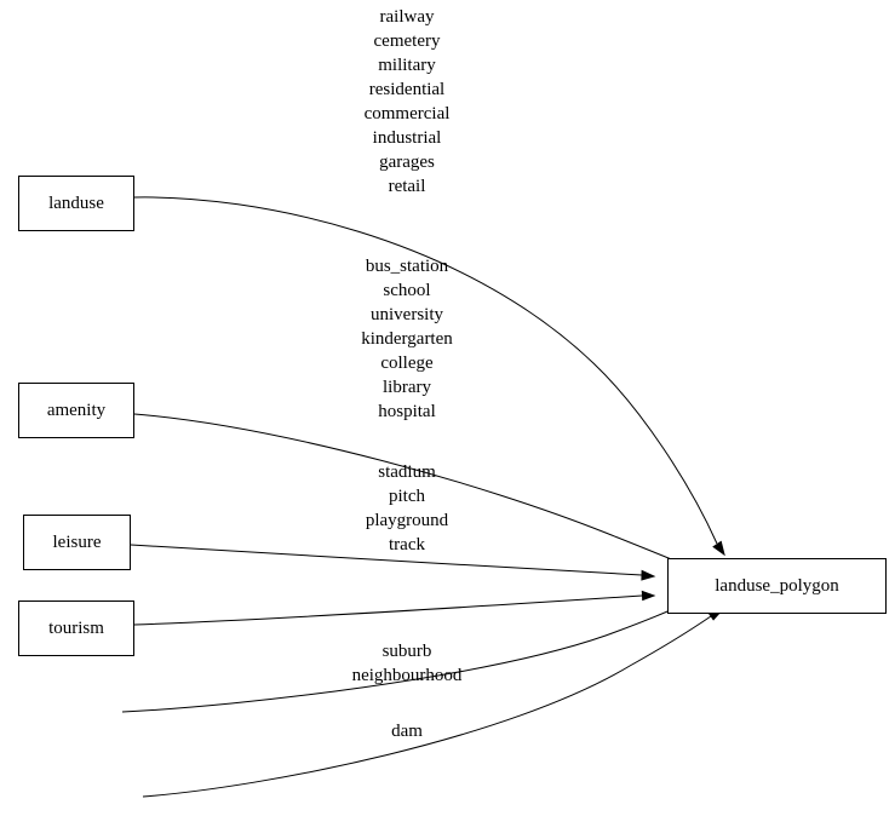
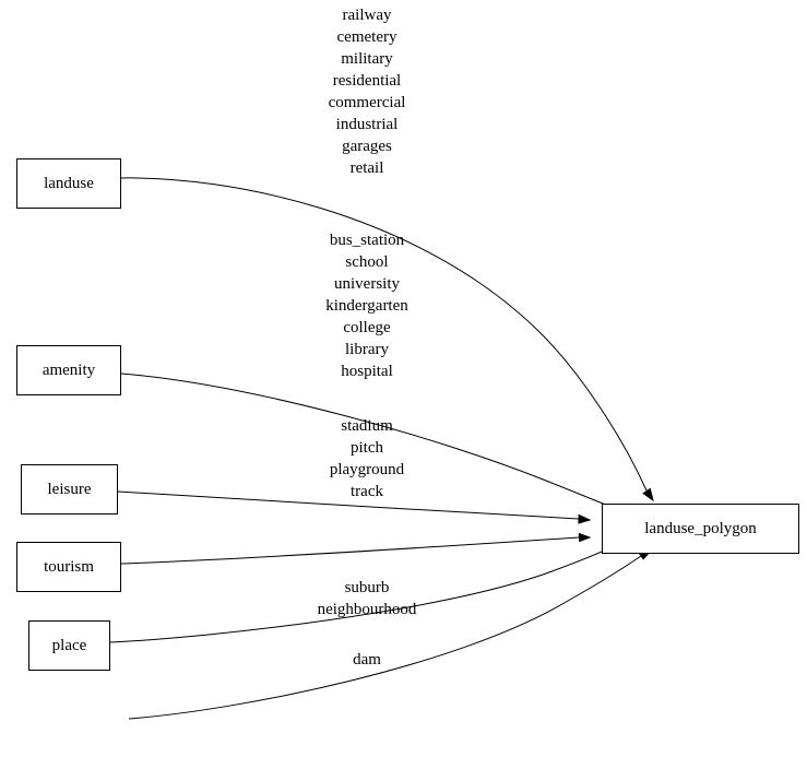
  landuse
  amenity
  leisure
  tourism
+ place
  landuse_polygon
  railway
  cemetery
  military
  residential
  commercial
  industrial
  garages
  retail
  bus_station
  school
  university
  kindergarten
  college
  library
  hospital
  stadium
  pitch
  playground
  track
  suburb
  neighbourhood
  dam
